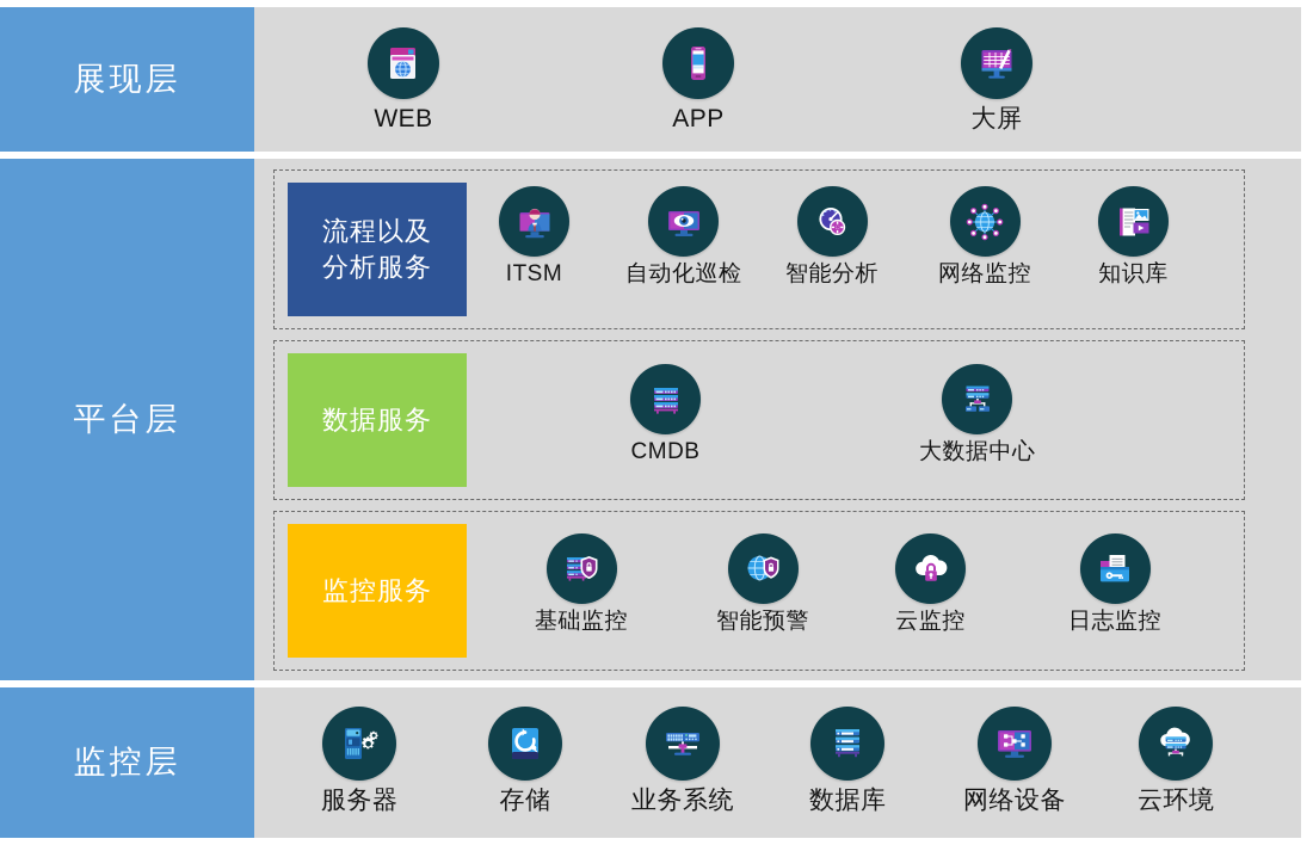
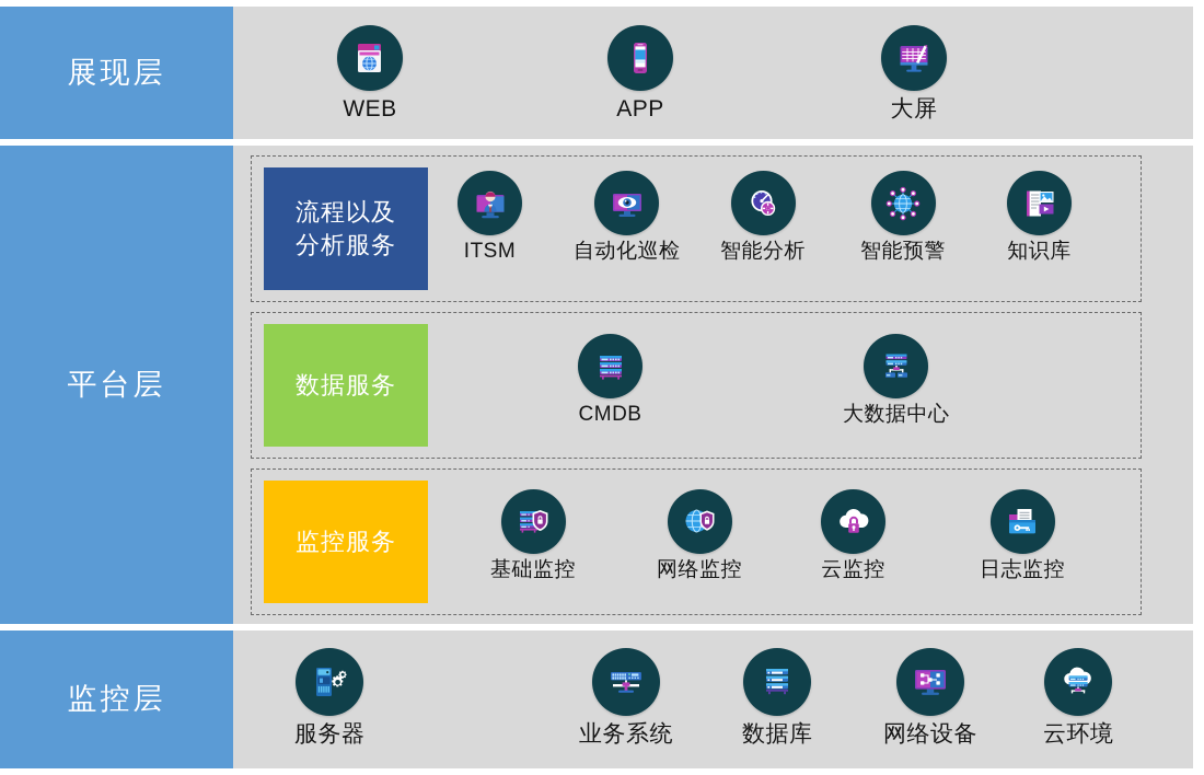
  展现层
  WEB
  APP
  大屏
  平台层
  流程以及
  分析服务
  ITSM
  自动化巡检
  智能分析
- 网络监控
+ 智能预警
  知识库
  数据服务
  CMDB
  大数据中心
  监控服务
  基础监控
- 智能预警
+ 网络监控
  云监控
  日志监控
  监控层
  服务器
- 存储
  业务系统
  数据库
  网络设备
  云环境
